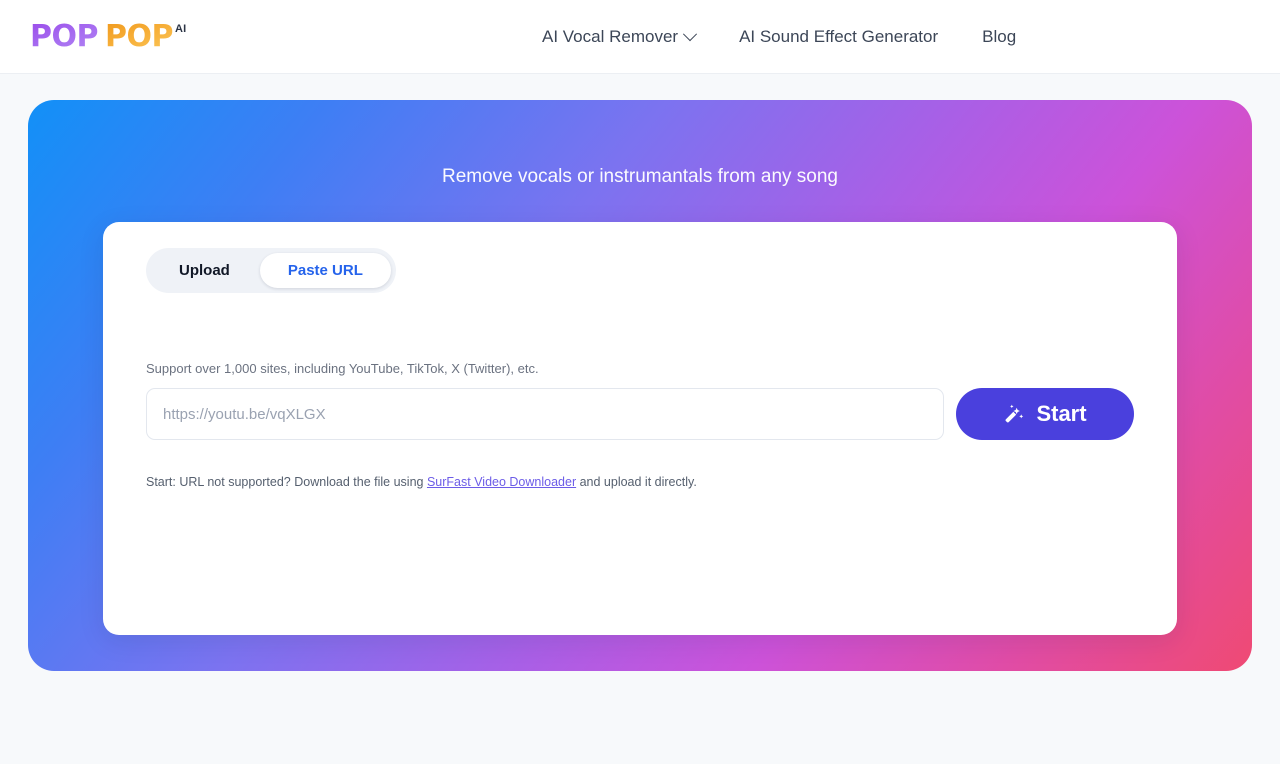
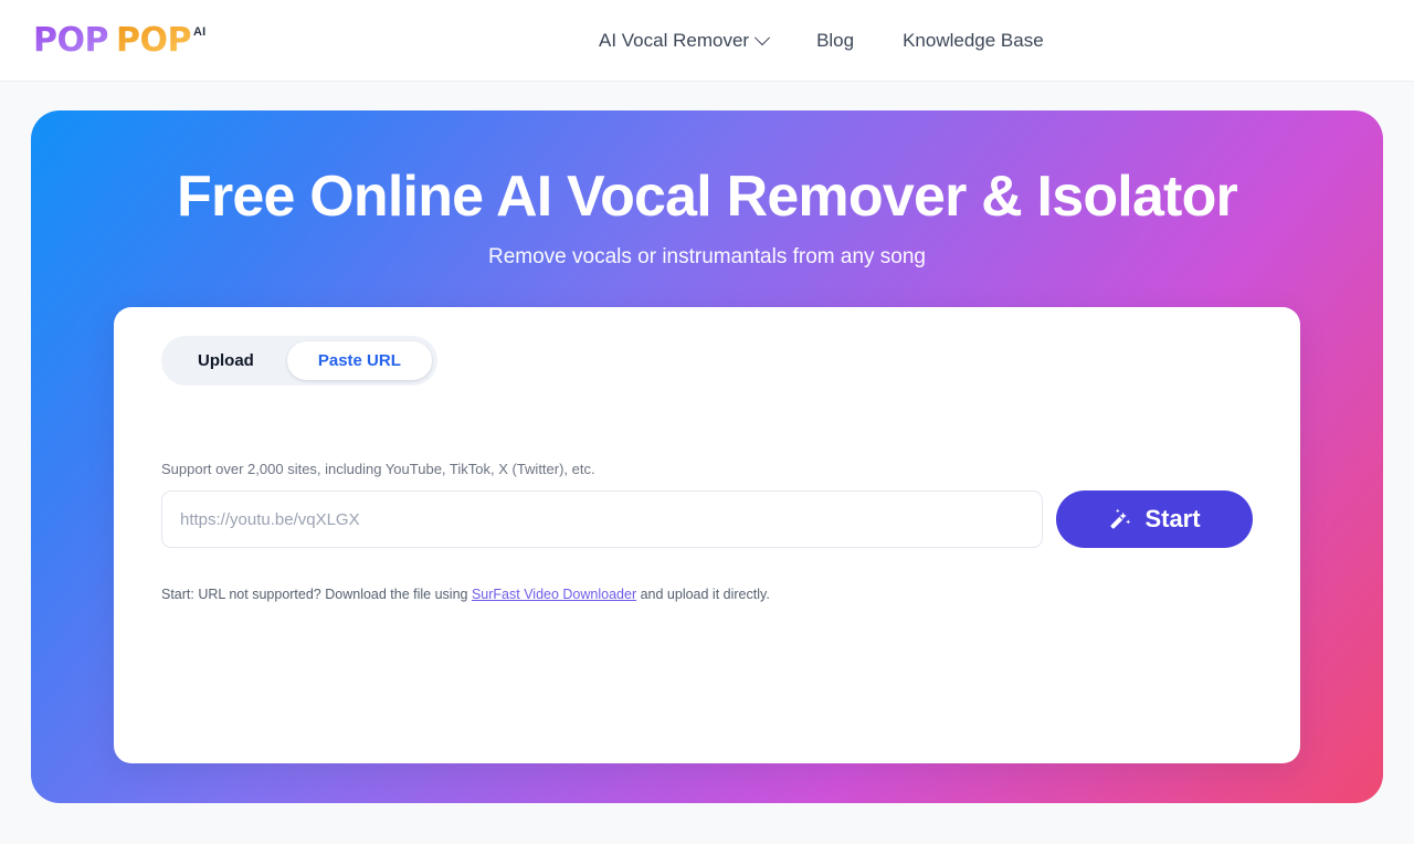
  POP
  POP
  AI
  AI Vocal Remover
- AI Sound Effect Generator
  Blog
+ Knowledge Base
+ Free Online AI Vocal Remover & Isolator
  Remove vocals or instrumantals from any song
  Upload
  Paste URL
- Support over 1,000 sites, including YouTube, TikTok, X (Twitter), etc.
+ Support over 2,000 sites, including YouTube, TikTok, X (Twitter), etc.
  https://youtu.be/vqXLGX
  Start
  Start: URL not supported? Download the file using SurFast Video Downloader and upload it directly.
